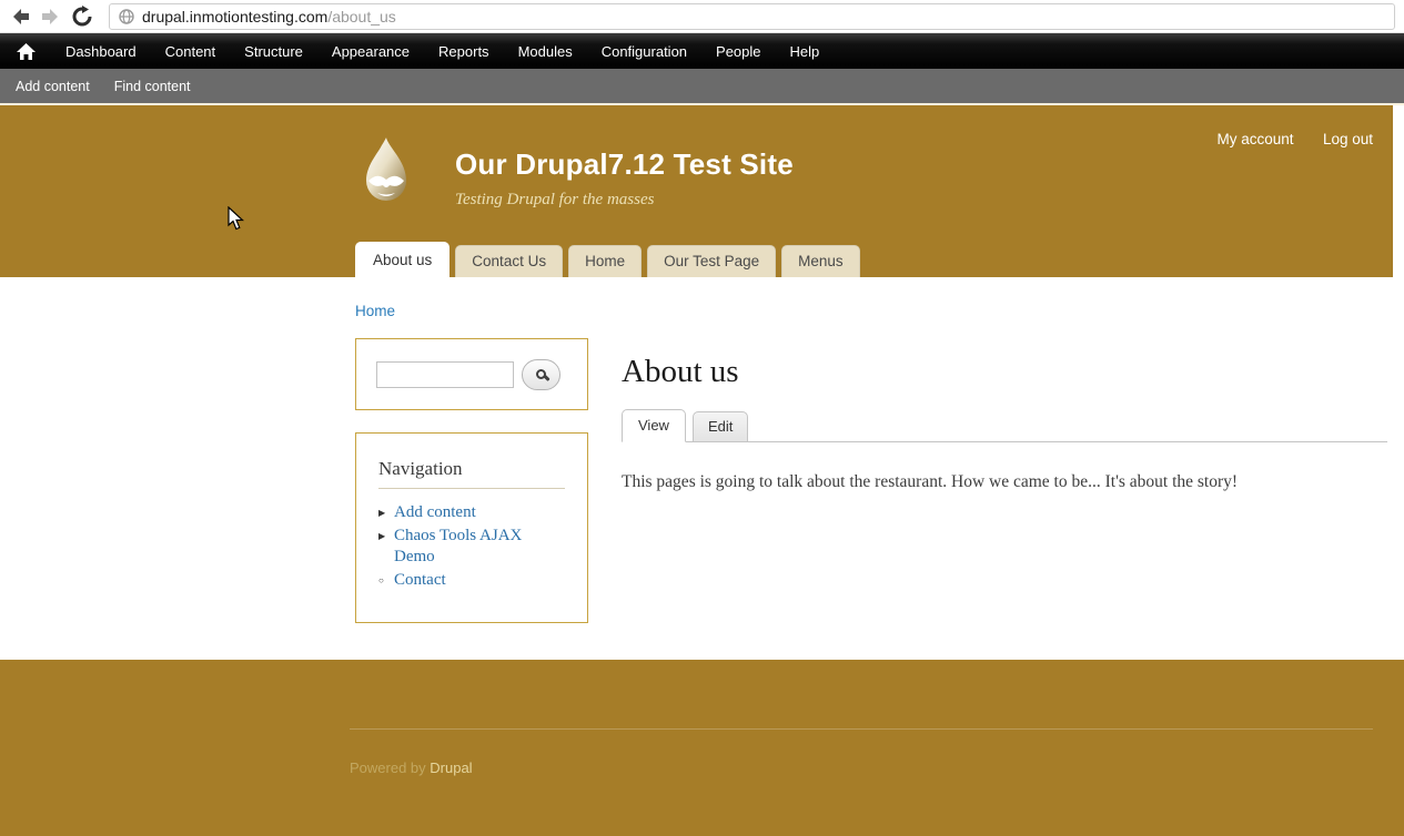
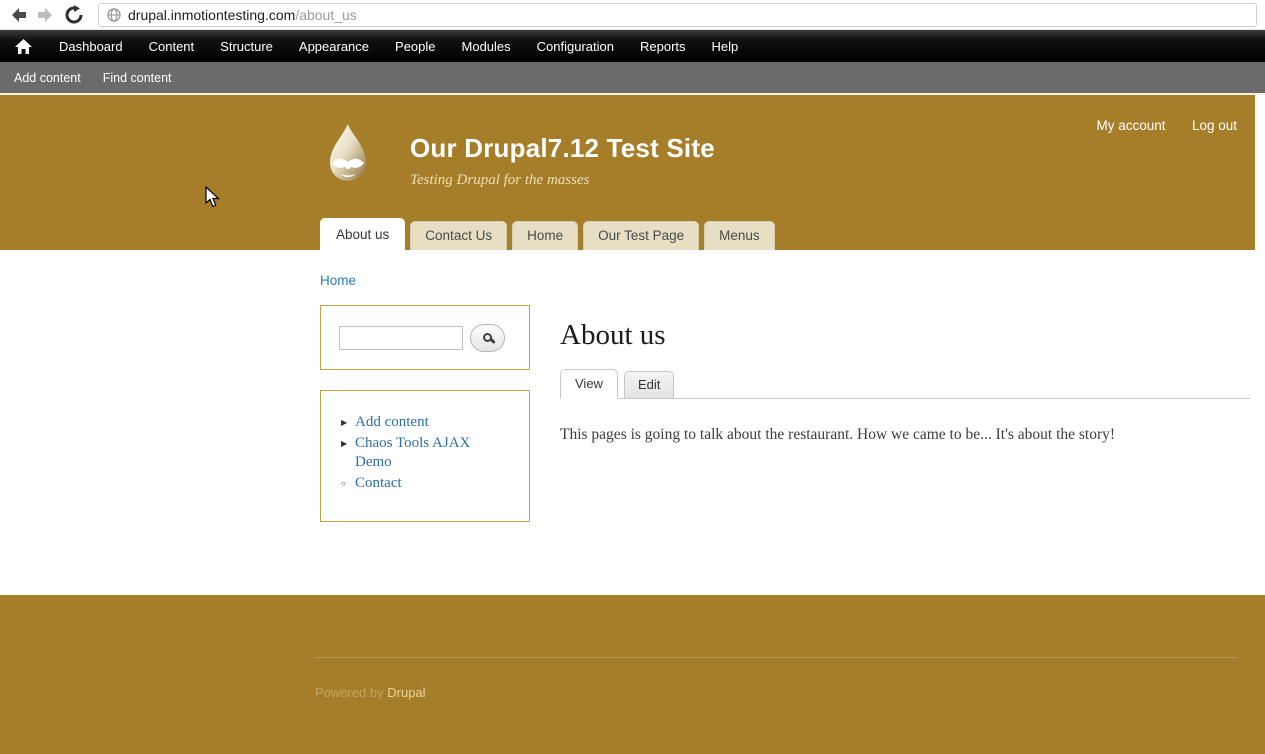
  drupal.inmotiontesting.com
  /about_us
  Dashboard
  Content
  Structure
  Appearance
- Reports
+ People
  Modules
  Configuration
- People
+ Reports
  Help
  Add content
  Find content
  Our Drupal7.12 Test Site
  Testing Drupal for the masses
  My account Log out
  About us
  Contact Us
  Home
  Our Test Page
  Menus
  Home
- Navigation
  ▶
  Add content
  ▶
  Chaos Tools AJAX Demo
  ○
  Contact
  About us
  View
  Edit
  This pages is going to talk about the restaurant. How we came to be... It's about the story!
  Powered by Drupal
